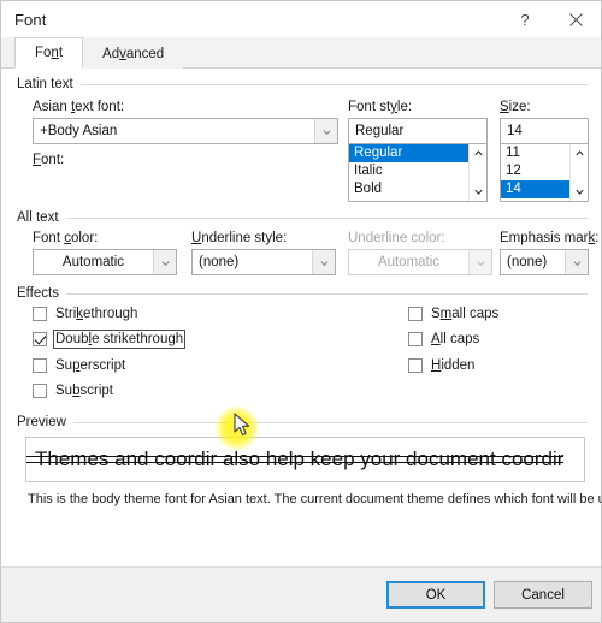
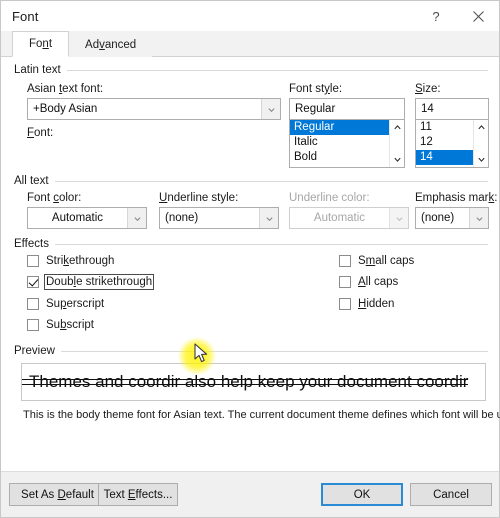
  Font
  ?
  Font
  Advanced
  Latin text
  Asian text font:
  +Body Asian
  Font:
  Font style:
  Regular
  Regular
  Italic
  Bold
  Size:
  14
  11
  12
  14
  All text
  Font color:
  Automatic
  Underline style:
  (none)
  Underline color:
  Automatic
  Emphasis mark:
  (none)
  Effects
  Strikethrough
  Double strikethrough
  Superscript
  Subscript
  Small caps
  All caps
  Hidden
  Preview
  Themes and coordir also help keep your document coordir
  This is the body theme font for Asian text. The current document theme defines which font will be
+ Set As Default
+ Text Effects...
  OK
  Cancel
